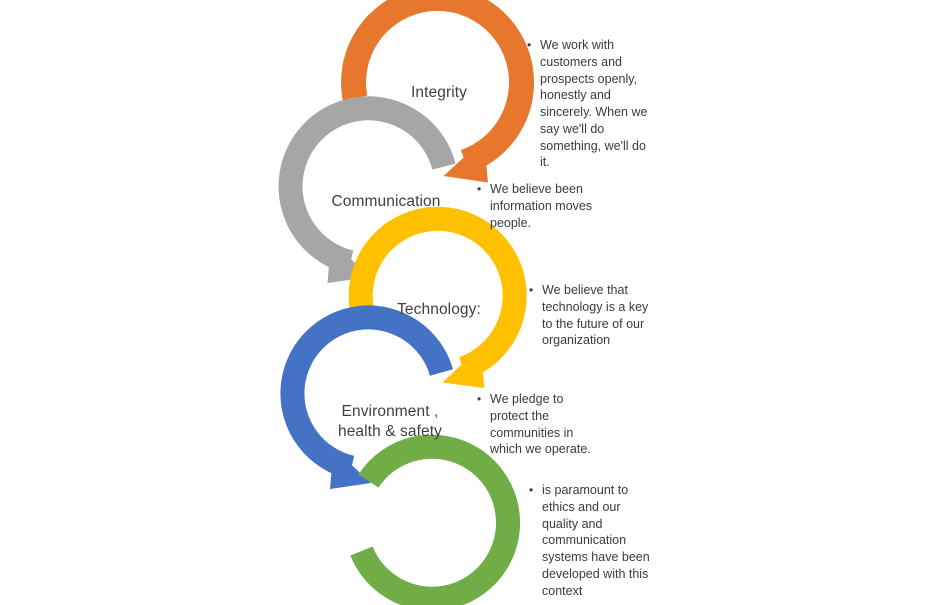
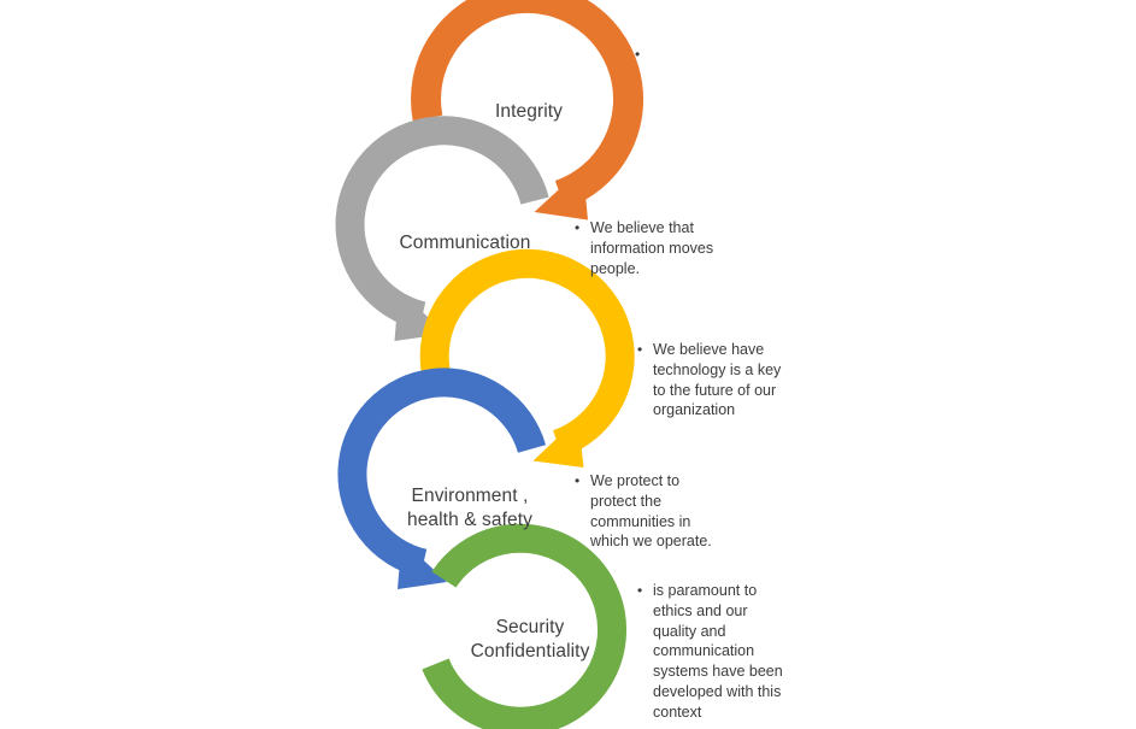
  Integrity
  Communication
- Technology:
  Environment ,
  health & safety
+ Security
+ Confidentiality
  •
- We work with customers and prospects openly, honestly and sincerely. When we say we'll do something, we'll do it.
  •
- We believe been information moves people.
+ We believe that information moves people.
  •
- We believe that technology is a key to the future of our organization
+ We believe have technology is a key to the future of our organization
  •
- We pledge to protect the communities in which we operate.
+ We protect to protect the communities in which we operate.
  •
  is paramount to ethics and our quality and communication systems have been developed with this context
